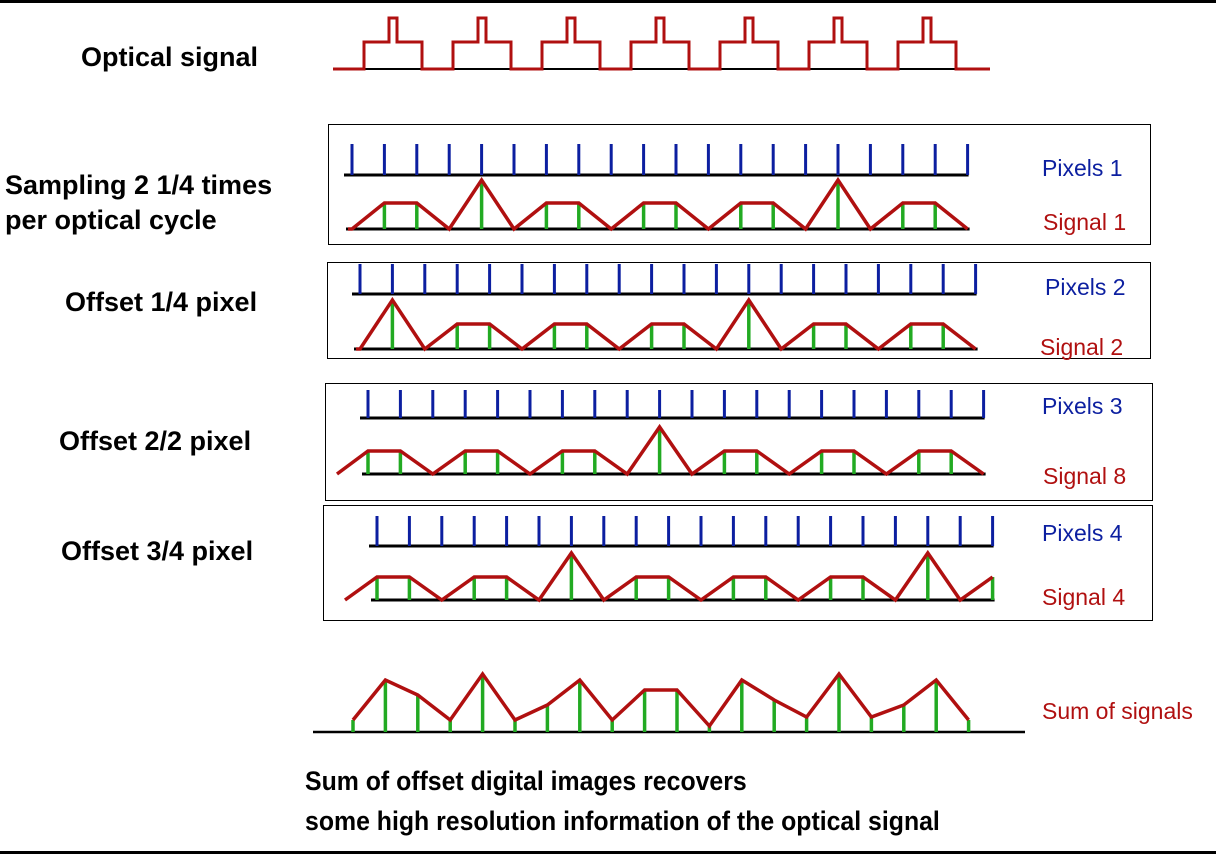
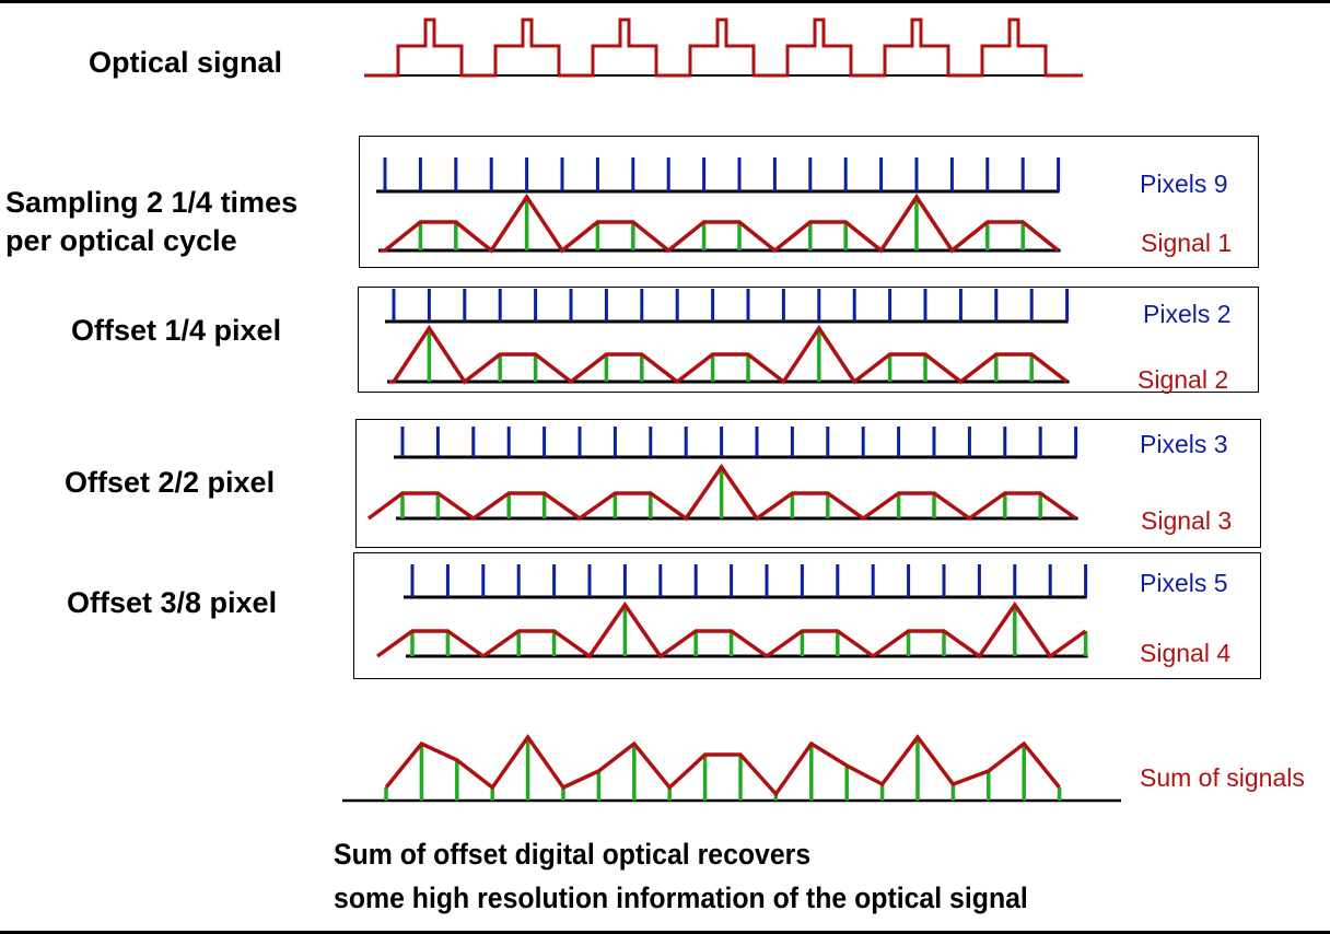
  Optical signal
  Sampling 2 1/4 times
  per optical cycle
  Offset 1/4 pixel
  Offset 2/2 pixel
- Offset 3/4 pixel
+ Offset 3/8 pixel
- Pixels 1
+ Pixels 9
  Signal 1
  Pixels 2
  Signal 2
  Pixels 3
- Signal 8
+ Signal 3
- Pixels 4
+ Pixels 5
  Signal 4
  Sum of signals
- Sum of offset digital images recovers
+ Sum of offset digital optical recovers
  some high resolution information of the optical signal
